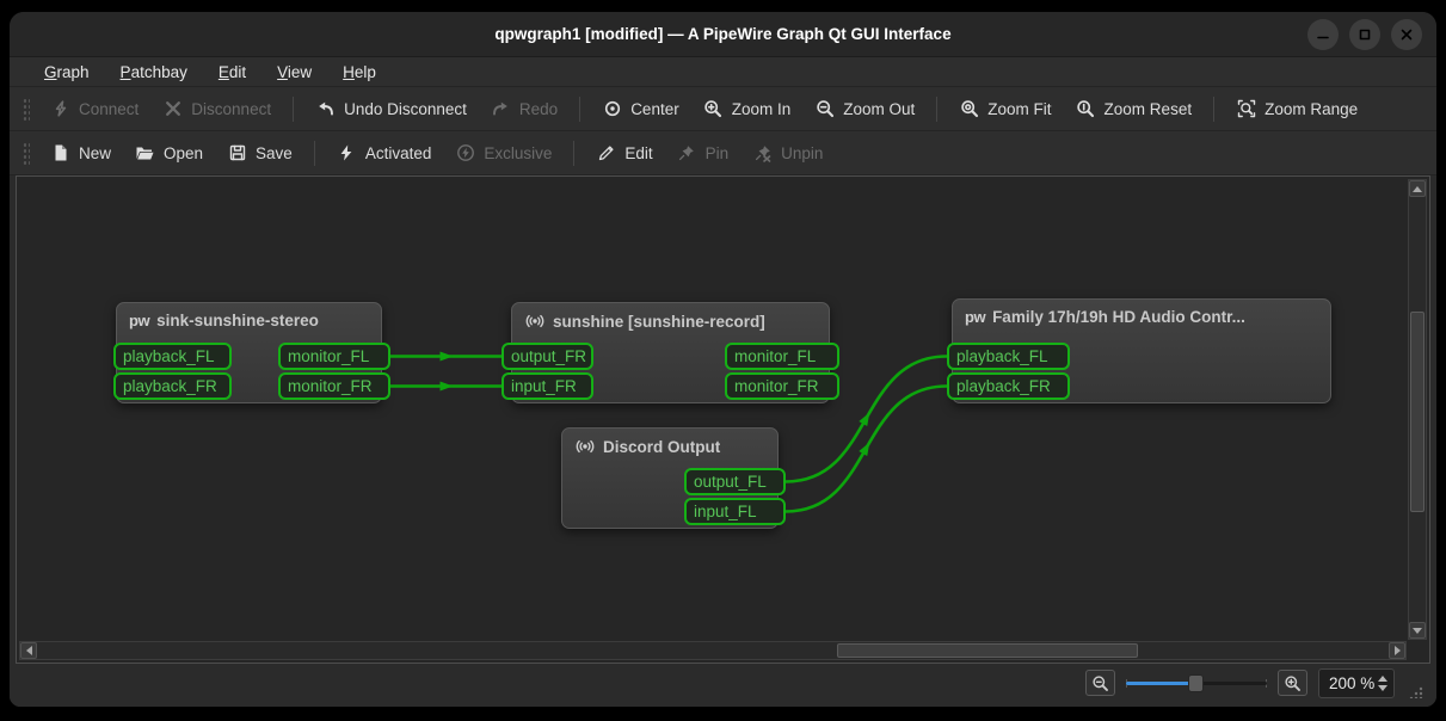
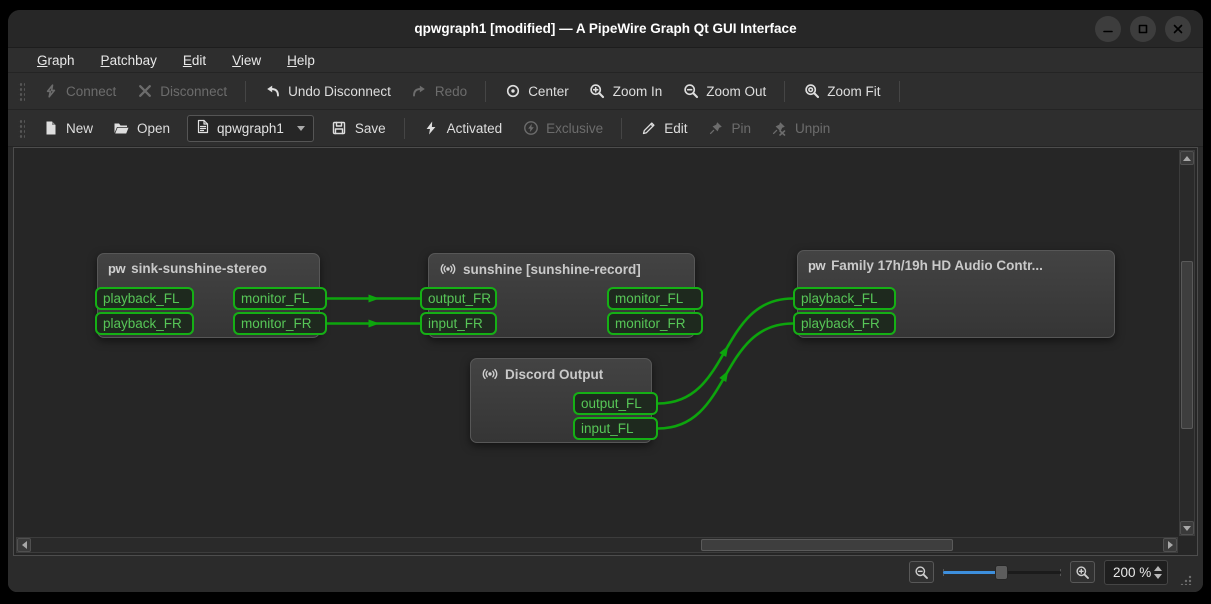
  qpwgraph1 [modified] — A PipeWire Graph Qt GUI Interface
  Graph
  Patchbay
  Edit
  View
  Help
  Connect
  Disconnect
  Undo Disconnect
  Redo
  Center
  Zoom In
  Zoom Out
  Zoom Fit
- Zoom Reset
- Zoom Range
  New
  Open
+ qpwgraph1
  Save
  Activated
  Exclusive
  Edit
  Pin
  Unpin
  pw
  sink-sunshine-stereo
  playback_FL
  playback_FR
  monitor_FL
  monitor_FR
  sunshine [sunshine-record]
  output_FR
  input_FR
  monitor_FL
  monitor_FR
  pw
  Family 17h/19h HD Audio Contr...
  playback_FL
  playback_FR
  Discord Output
  output_FL
  input_FL
  200 %
